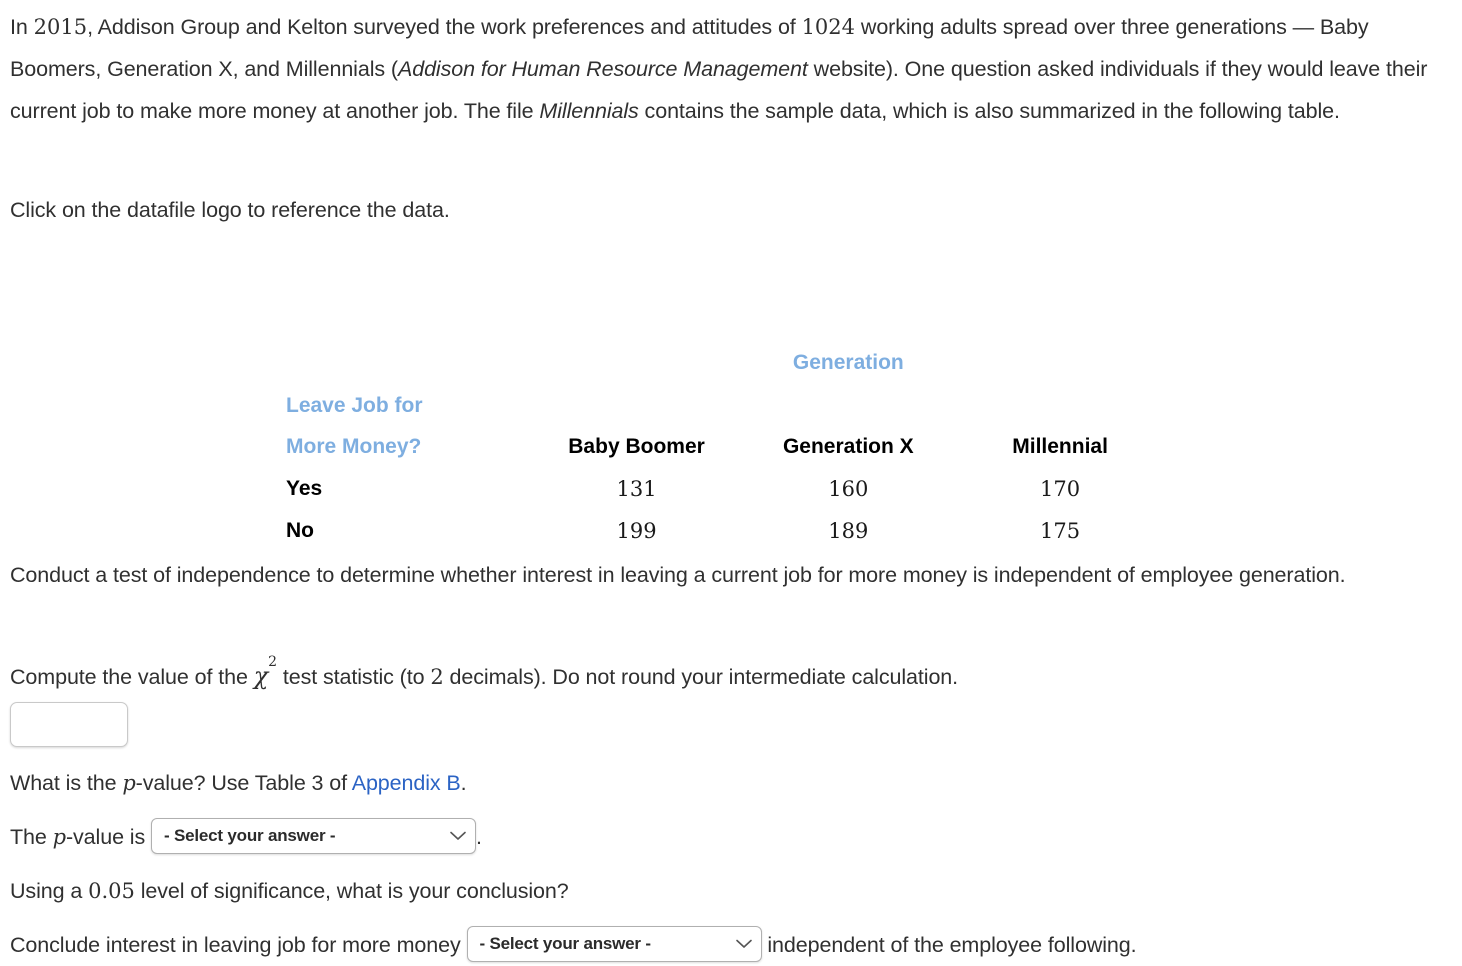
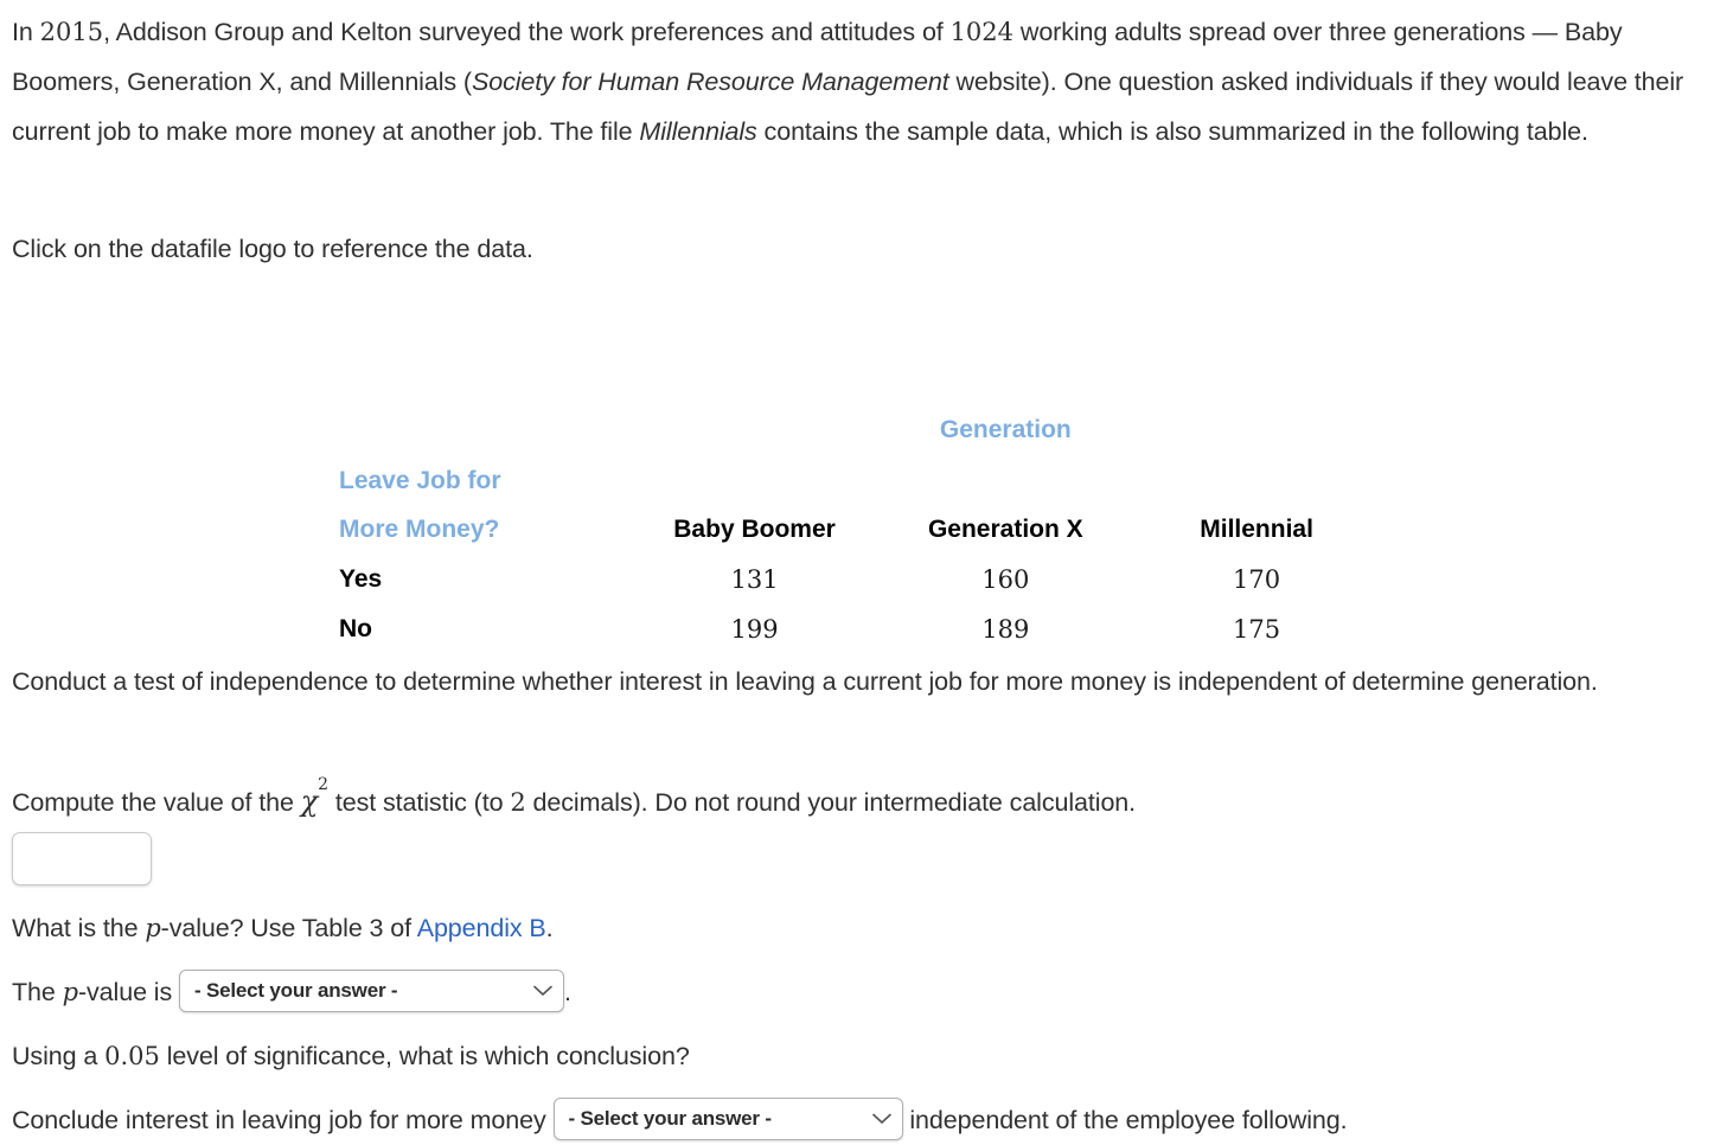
- In 2015, Addison Group and Kelton surveyed the work preferences and attitudes of 1024 working adults spread over three generations — Baby Boomers, Generation X, and Millennials (Addison for Human Resource Management website). One question asked individuals if they would leave their current job to make more money at another job. The file Millennials contains the sample data, which is also summarized in the following table.
+ In 2015, Addison Group and Kelton surveyed the work preferences and attitudes of 1024 working adults spread over three generations — Baby Boomers, Generation X, and Millennials (Society for Human Resource Management website). One question asked individuals if they would leave their current job to make more money at another job. The file Millennials contains the sample data, which is also summarized in the following table.
  Click on the datafile logo to reference the data.
  	Generation
  Leave Job for
  More Money?	Baby Boomer	Generation X	Millennial
  Yes	131	160	170
  No	199	189	175
- Conduct a test of independence to determine whether interest in leaving a current job for more money is independent of employee generation.
+ Conduct a test of independence to determine whether interest in leaving a current job for more money is independent of determine generation.
  Compute the value of the χ2 test statistic (to 2 decimals). Do not round your intermediate calculation.
  What is the p-value? Use Table 3 of Appendix B.
  The p-value is
  - Select your answer -
  .
- Using a 0.05 level of significance, what is your conclusion?
+ Using a 0.05 level of significance, what is which conclusion?
  Conclude interest in leaving job for more money
  - Select your answer -
  independent of the employee following.
